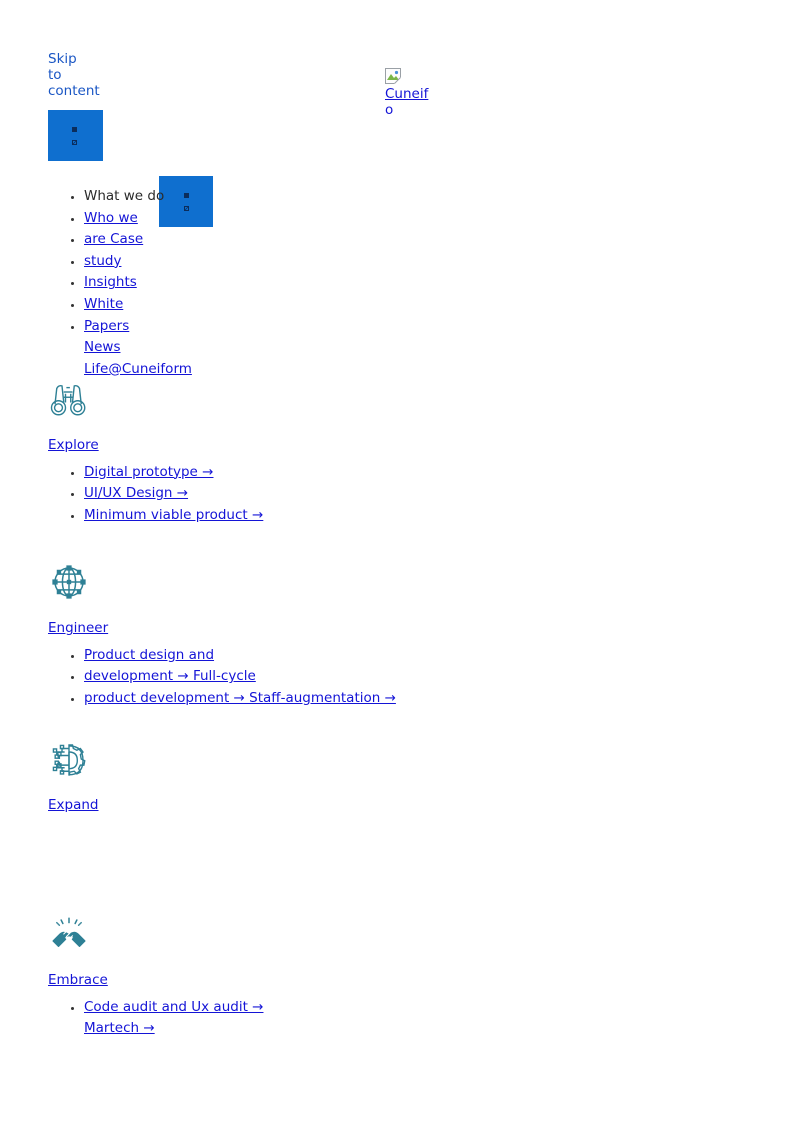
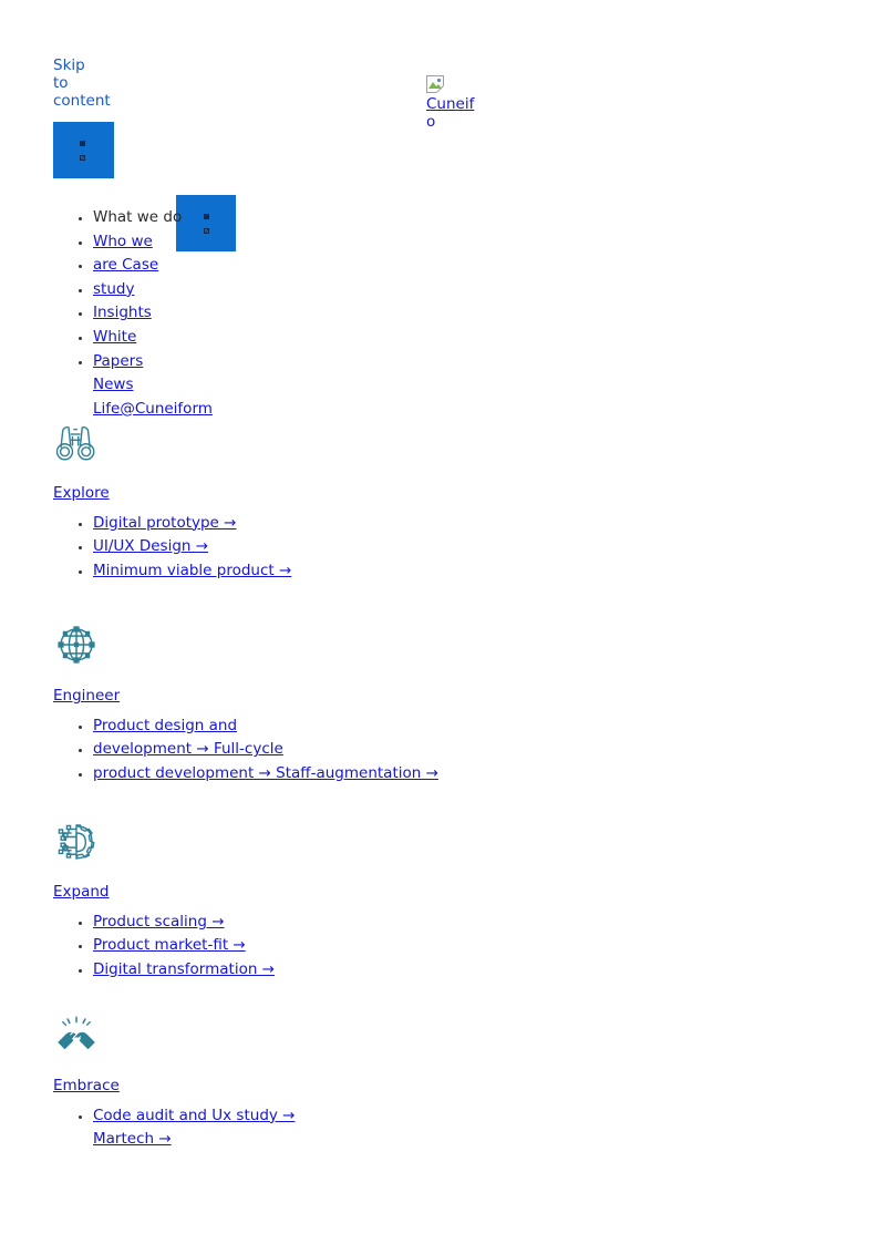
  Skip to content
  Cuneifo
  What we do
  Who we
  are Case
  study
  Insights
  White
  Papers
  News
  Life@Cuneiform
  Explore
  Digital prototype →
  UI/UX Design →
  Minimum viable product →
  Engineer
  Product design and
  development → Full-cycle
  product development → Staff-augmentation →
  Expand
+ Product scaling →
+ Product market-fit →
+ Digital transformation →
  Embrace
- Code audit and Ux audit →
+ Code audit and Ux study →
  Martech →
